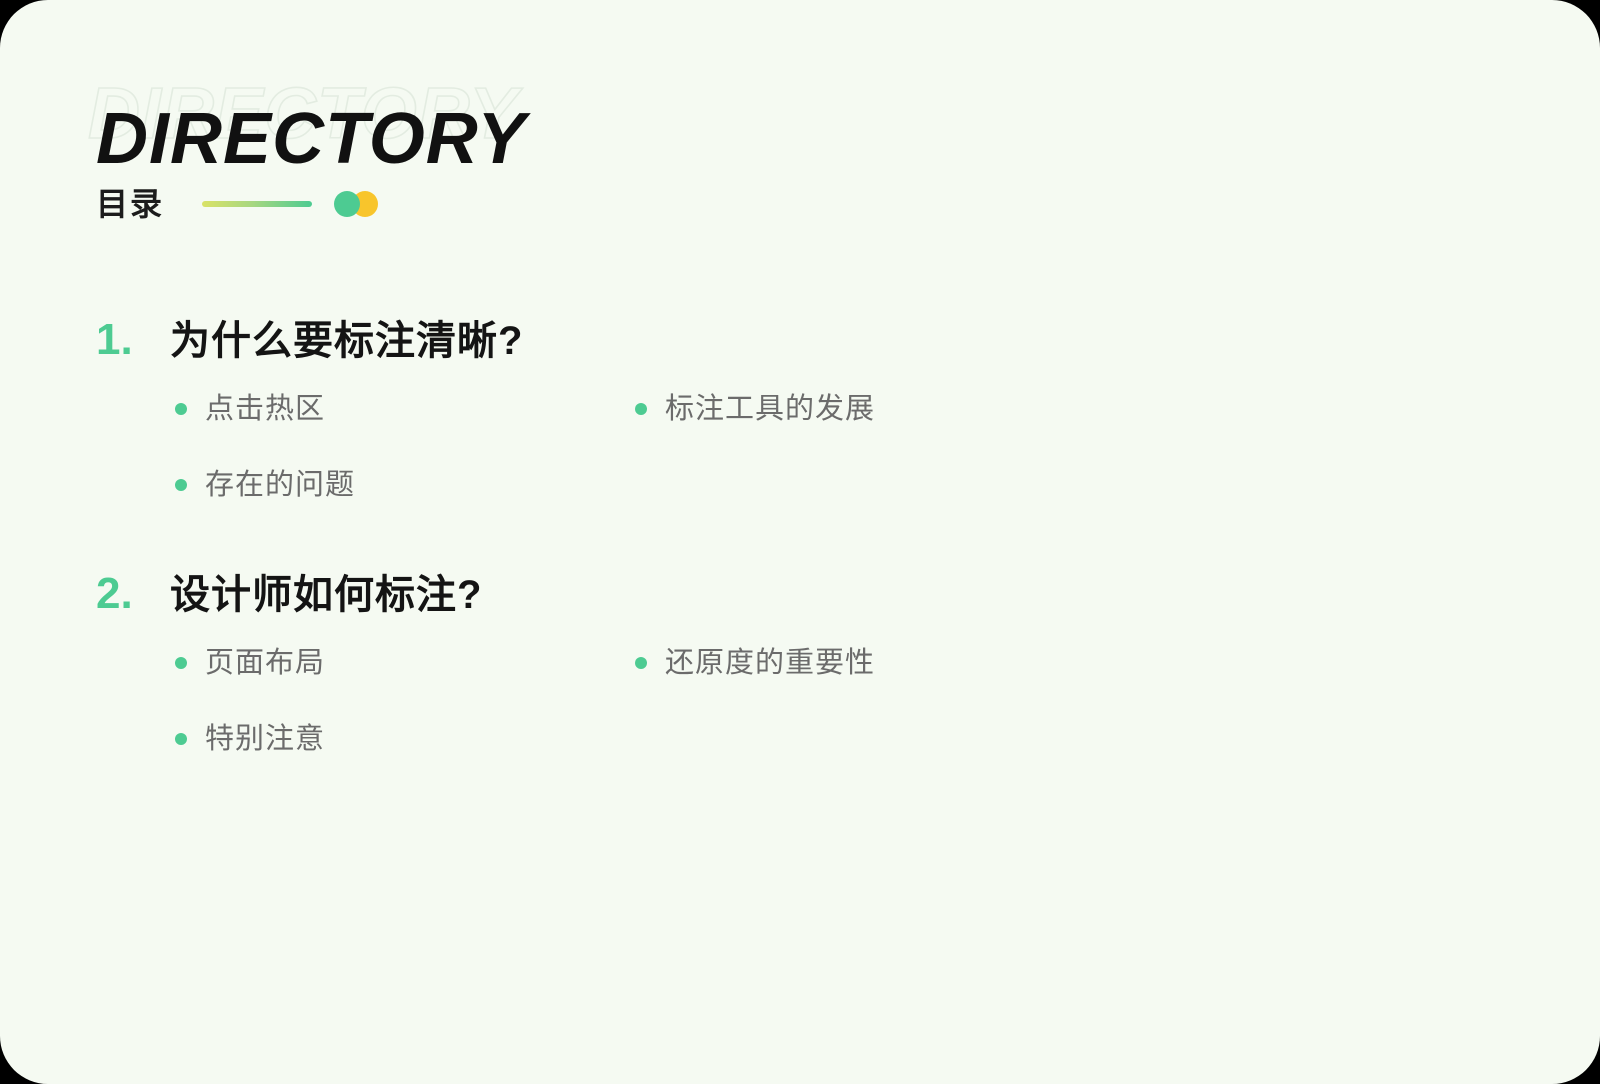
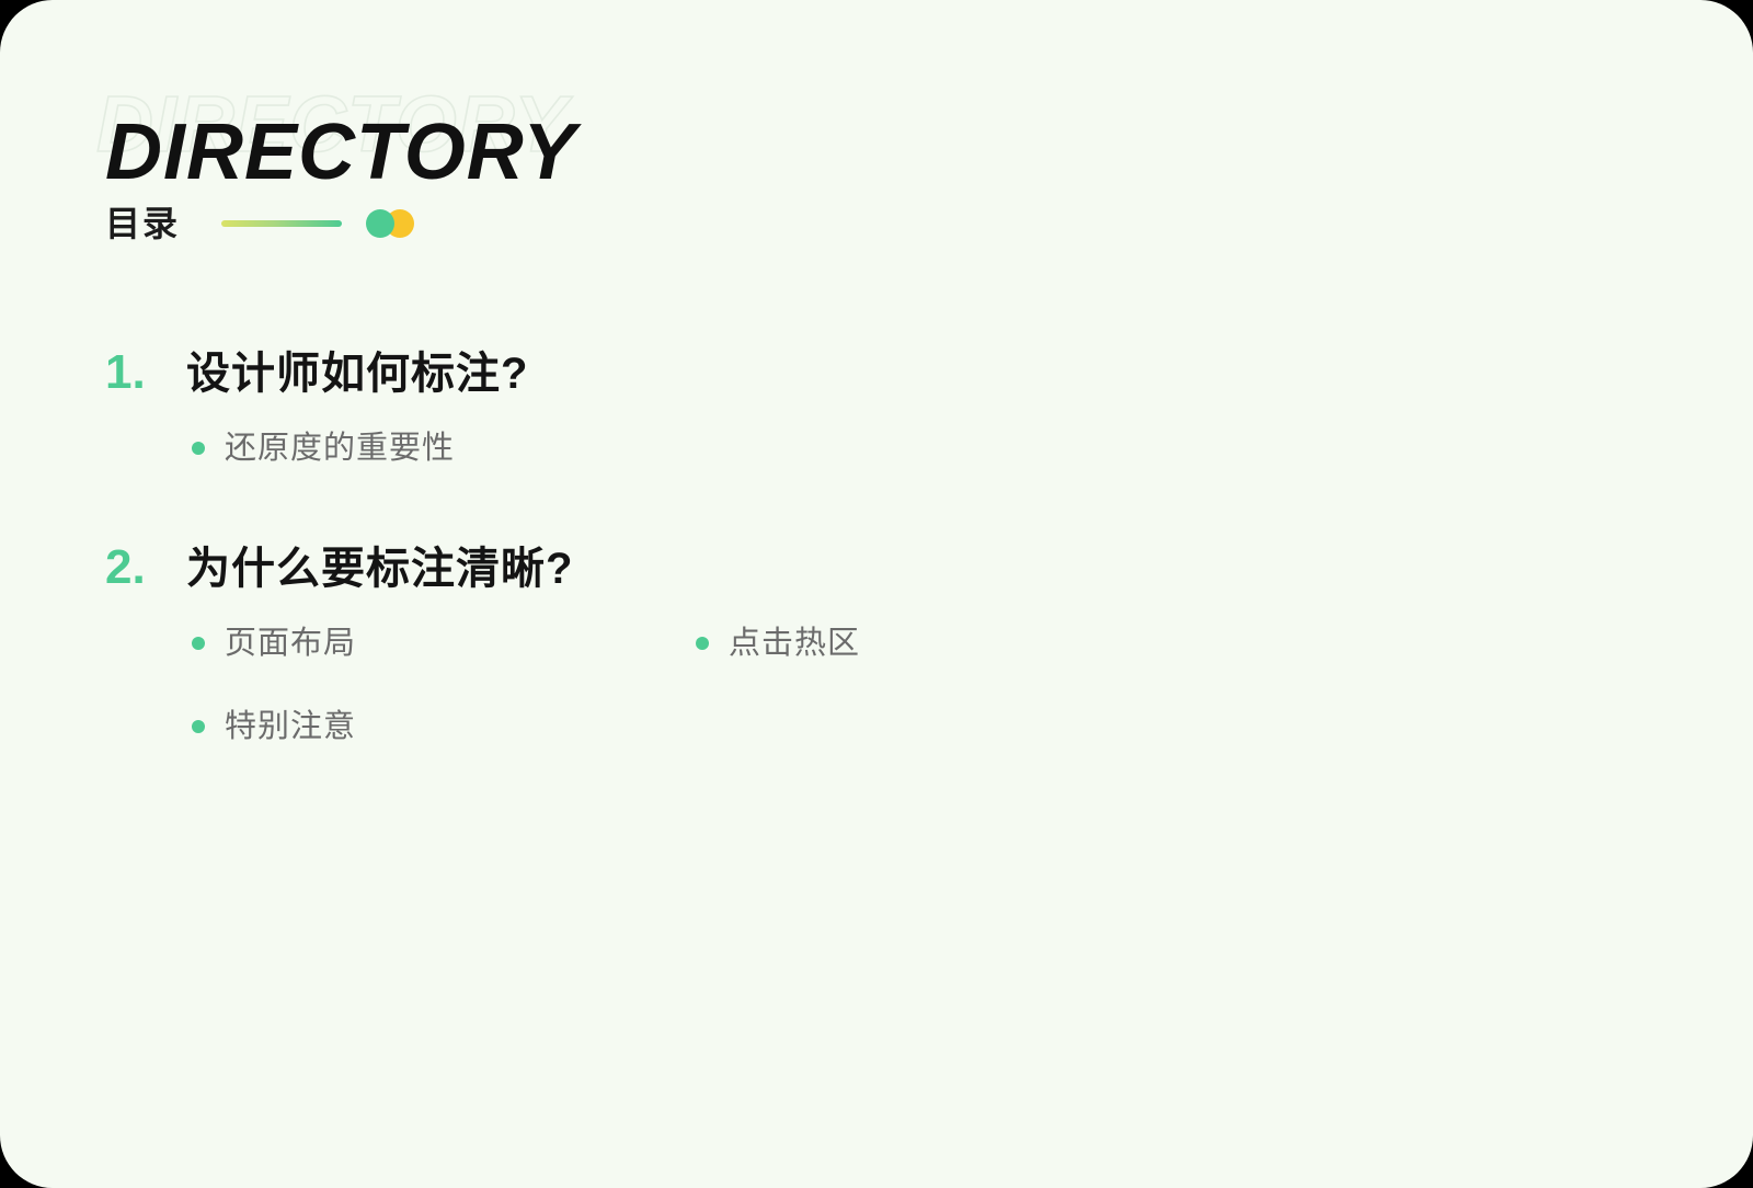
  DIRECTORY
  DIRECTORY
  目录
  1.
- 为什么要标注清晰?
+ 设计师如何标注?
- 点击热区
+ 还原度的重要性
- 标注工具的发展
- 存在的问题
  2.
- 设计师如何标注?
+ 为什么要标注清晰?
  页面布局
- 还原度的重要性
+ 点击热区
  特别注意
